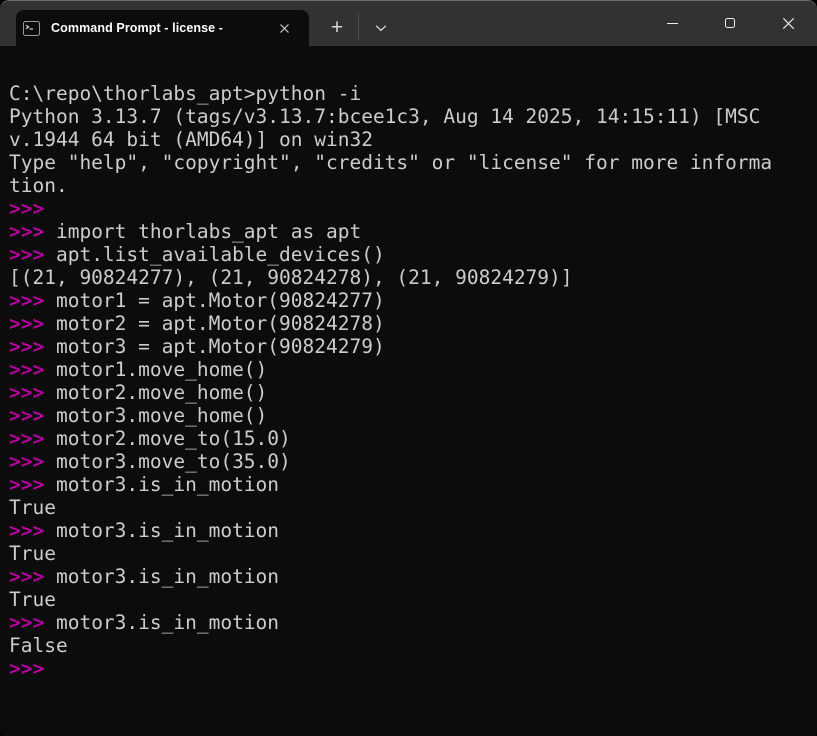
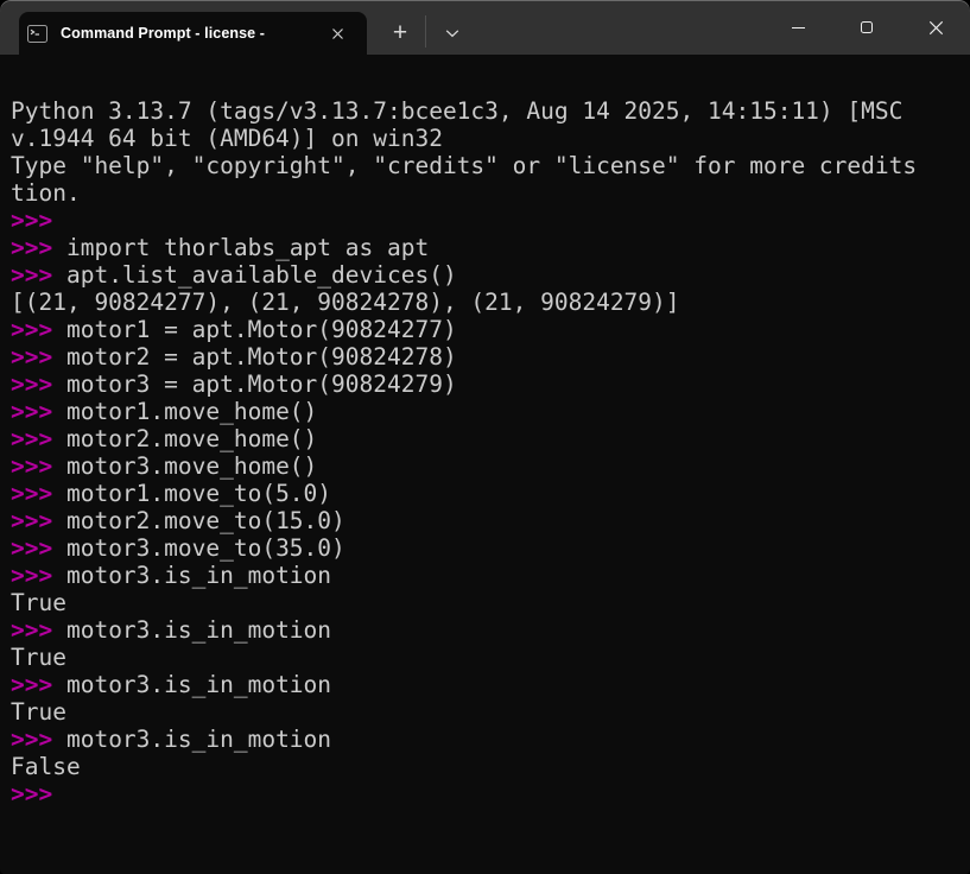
  Command Prompt - license -
  +
- C:\repo\thorlabs_apt>python -i
  Python 3.13.7 (tags/v3.13.7:bcee1c3, Aug 14 2025, 14:15:11) [MSC
  v.1944 64 bit (AMD64)] on win32
- Type "help", "copyright", "credits" or "license" for more informa
+ Type "help", "copyright", "credits" or "license" for more credits
  tion.
  >>>
  >>> import thorlabs_apt as apt
  >>> apt.list_available_devices()
  [(21, 90824277), (21, 90824278), (21, 90824279)]
  >>> motor1 = apt.Motor(90824277)
  >>> motor2 = apt.Motor(90824278)
  >>> motor3 = apt.Motor(90824279)
  >>> motor1.move_home()
  >>> motor2.move_home()
  >>> motor3.move_home()
+ >>> motor1.move_to(5.0)
  >>> motor2.move_to(15.0)
  >>> motor3.move_to(35.0)
  >>> motor3.is_in_motion
  True
  >>> motor3.is_in_motion
  True
  >>> motor3.is_in_motion
  True
  >>> motor3.is_in_motion
  False
  >>>
